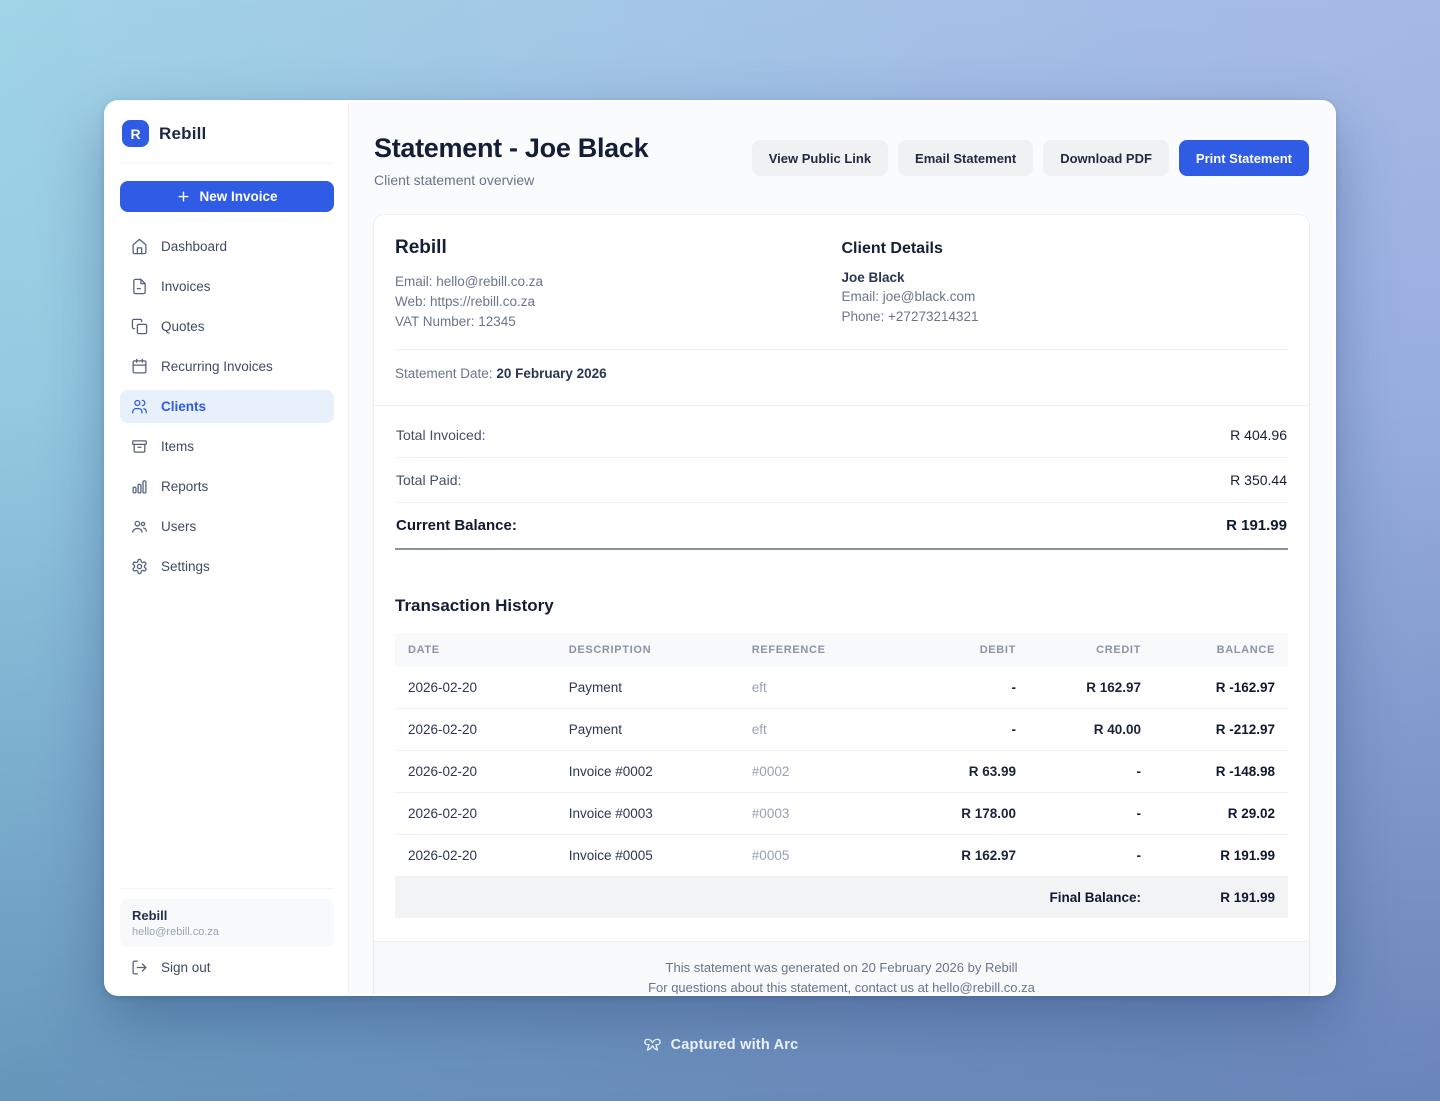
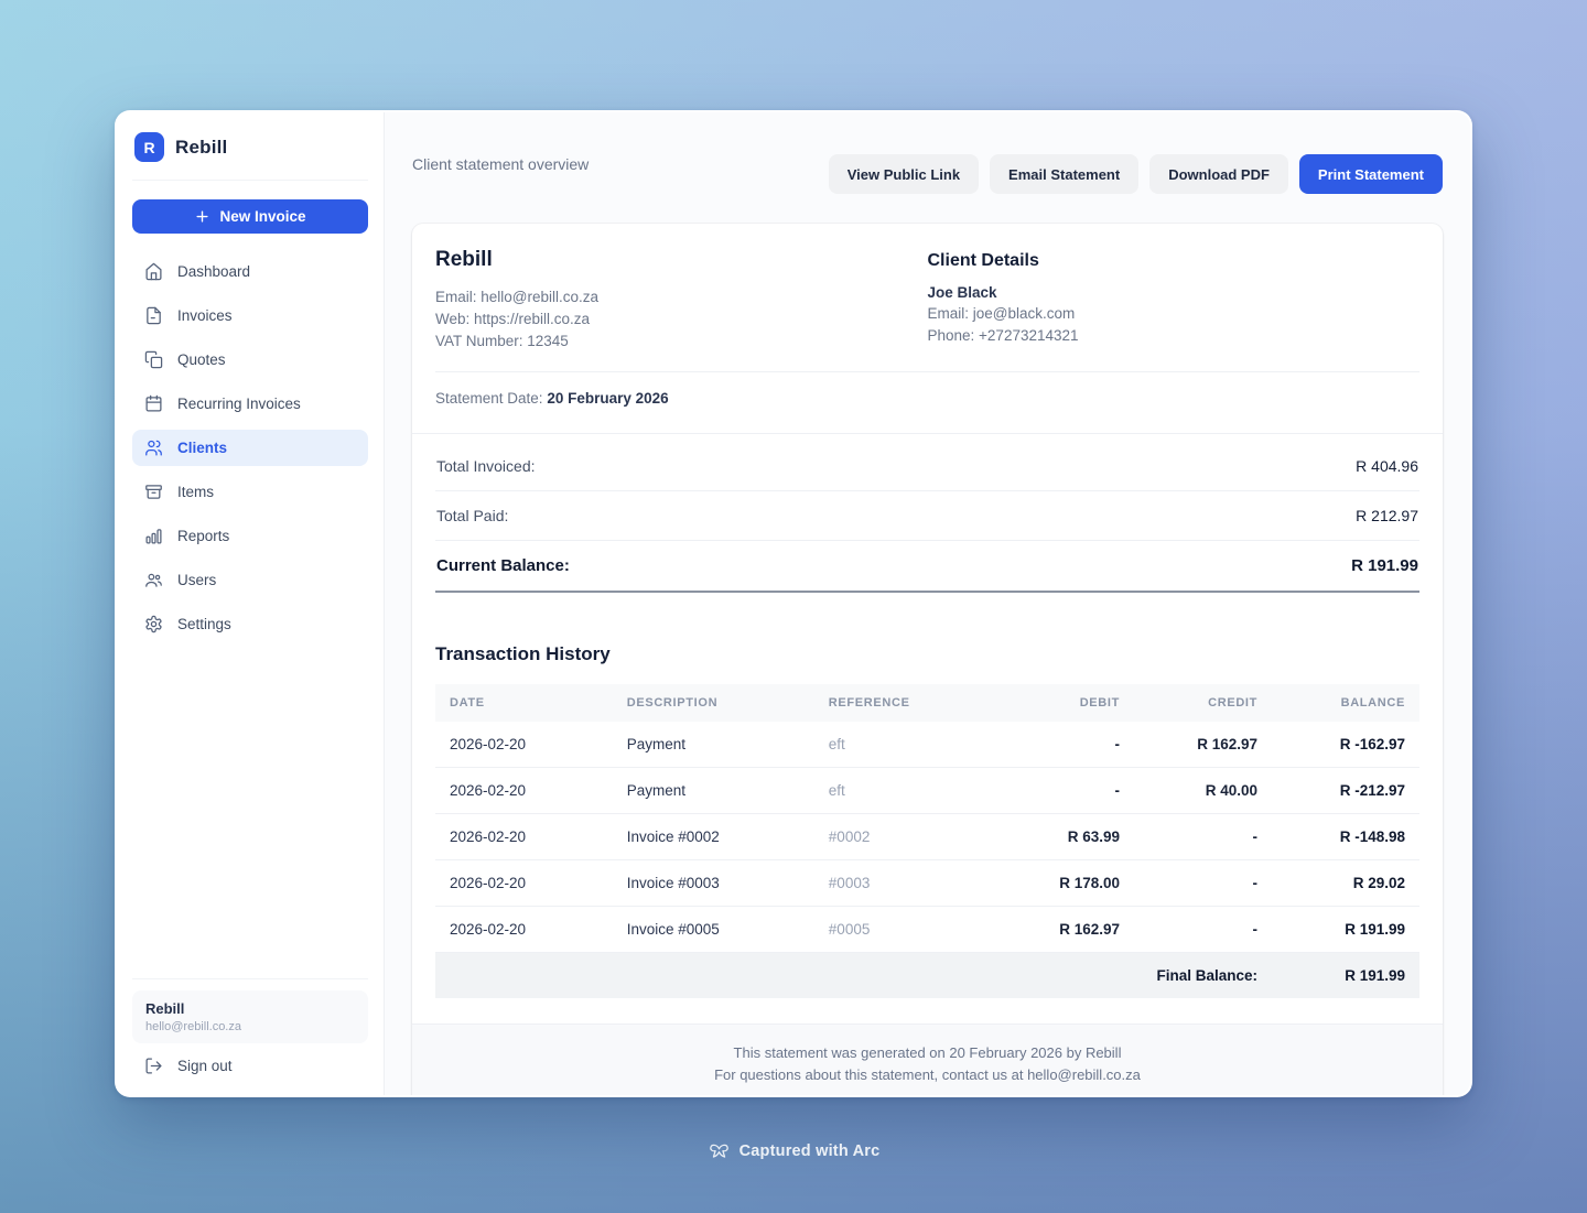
  R
  Rebill
  New Invoice
  Dashboard
  Invoices
  Quotes
  Recurring Invoices
  Clients
  Items
  Reports
  Users
  Settings
  Rebill
  hello@rebill.co.za
  Sign out
- Statement - Joe Black
  Client statement overview
  View Public Link
  Email Statement
  Download PDF
  Print Statement
  Rebill
  Email: hello@rebill.co.za
  Web: https://rebill.co.za
  VAT Number: 12345
  Client Details
  Joe Black
  Email: joe@black.com
  Phone: +27273214321
  Statement Date: 20 February 2026
  Total Invoiced:
  R 404.96
  Total Paid:
- R 350.44
+ R 212.97
  Current Balance:
  R 191.99
  Transaction History
  DATE	DESCRIPTION	REFERENCE	DEBIT	CREDIT	BALANCE
  2026-02-20	Payment	eft	-	R 162.97	R -162.97
  2026-02-20	Payment	eft	-	R 40.00	R -212.97
  2026-02-20	Invoice #0002	#0002	R 63.99	-	R -148.98
  2026-02-20	Invoice #0003	#0003	R 178.00	-	R 29.02
  2026-02-20	Invoice #0005	#0005	R 162.97	-	R 191.99
  	Final Balance:	R 191.99
  This statement was generated on 20 February 2026 by Rebill
  For questions about this statement, contact us at hello@rebill.co.za
  Captured with Arc
